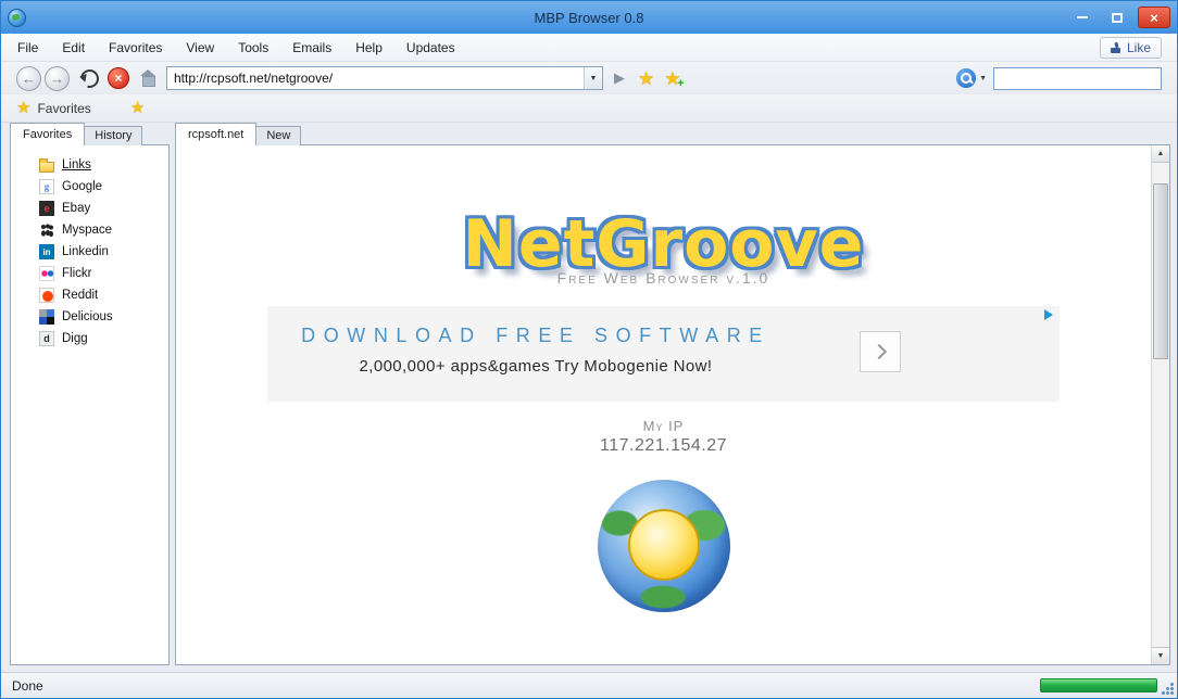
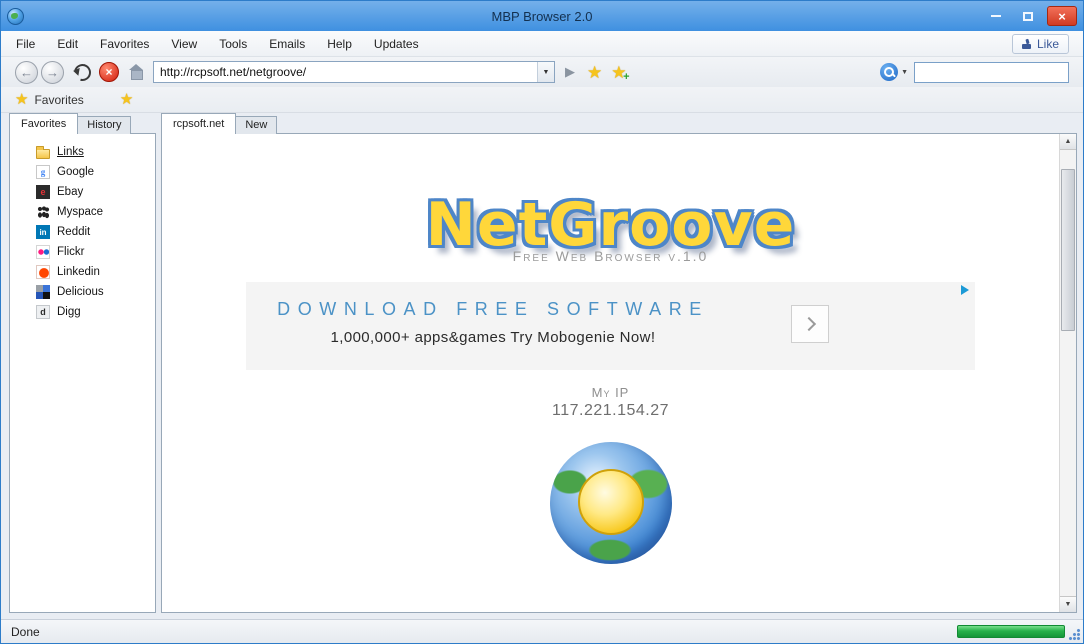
- MBP Browser 0.8
+ MBP Browser 2.0
  ×
  File
  Edit
  Favorites
  View
  Tools
  Emails
  Help
  Updates
  Like
  ←
  →
  ×
  http://rcpsoft.net/netgroove/
  ▶
  ★
  ★
  +
  ★
  Favorites
  ★
  Favorites
  History
  Links
  g
  Google
  e
  Ebay
  Myspace
  in
- Linkedin
+ Reddit
  Flickr
- Reddit
+ Linkedin
  Delicious
  d
  Digg
  rcpsoft.net
  New
  NetGroove
  Free Web Browser v.1.0
  DOWNLOAD FREE SOFTWARE
- 2,000,000+ apps&games Try Mobogenie Now!
+ 1,000,000+ apps&games Try Mobogenie Now!
  My IP
  117.221.154.27
  Done
